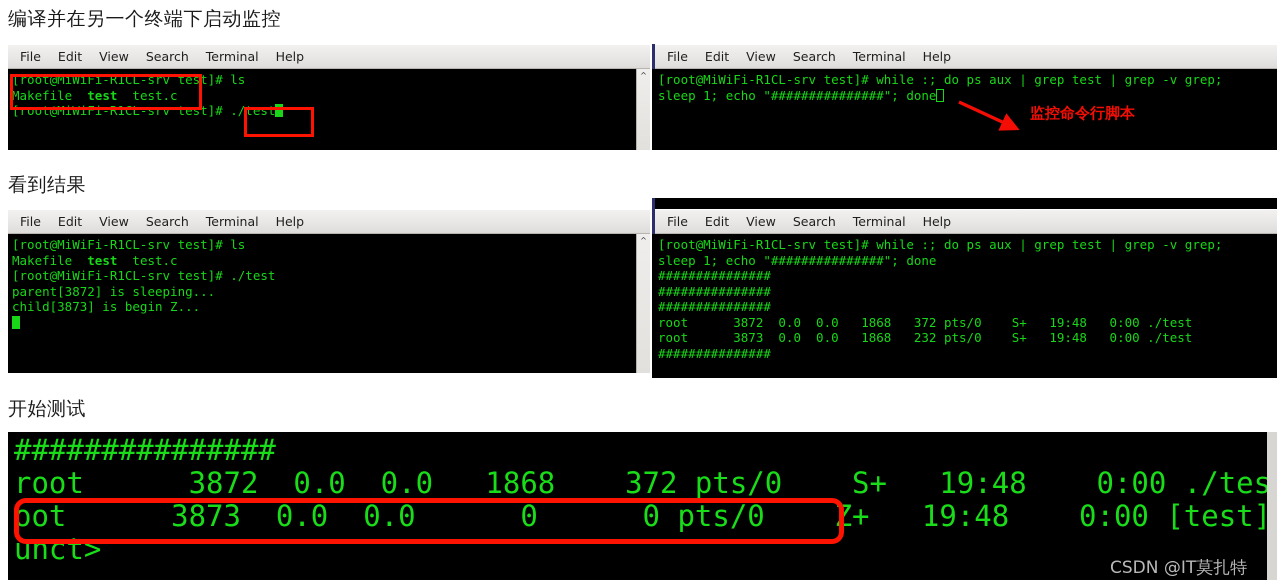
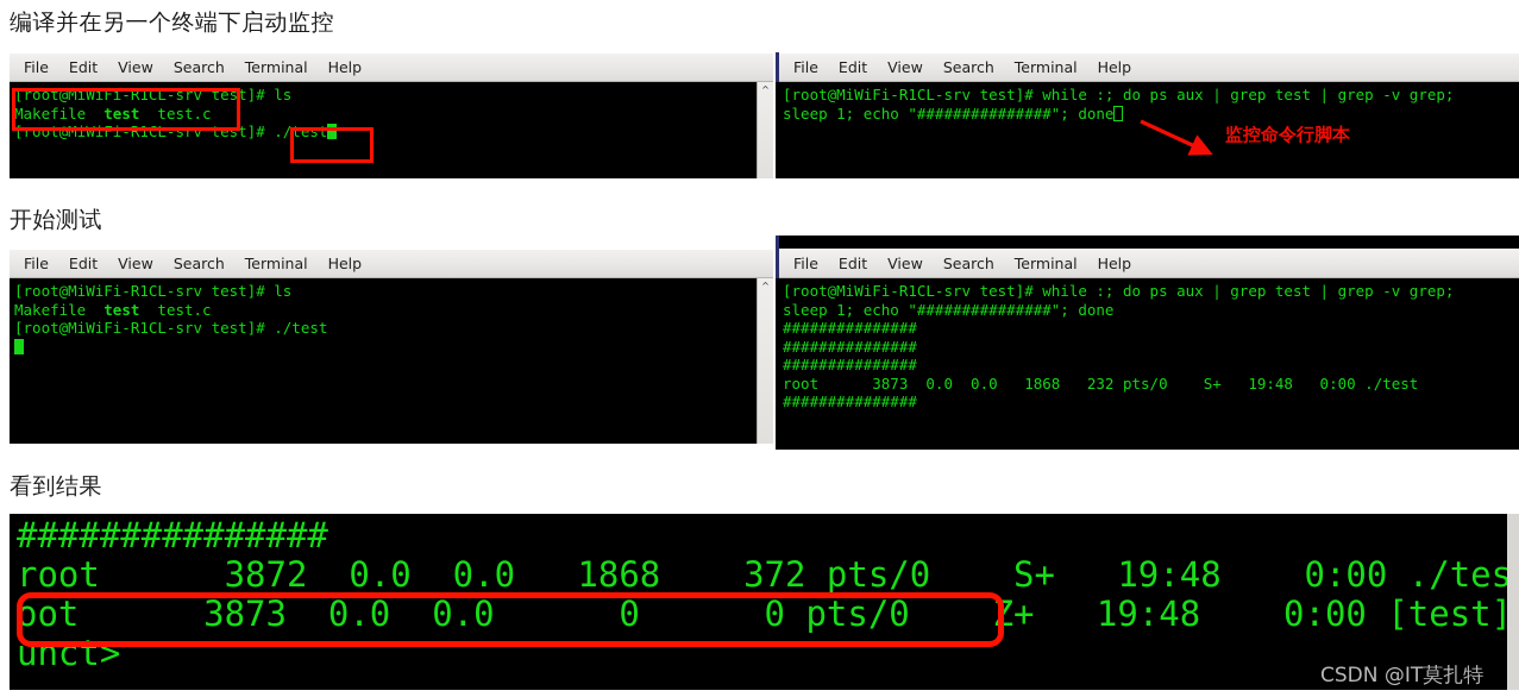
  编译并在另一个终端下启动监控
  File
  Edit
  View
  Search
  Terminal
  Help
  [root@MiWiFi-R1CL-srv test]# ls
  Makefile test test.c
  [root@MiWiFi-R1CL-srv test]# ./test
  ^
  File
  Edit
  View
  Search
  Terminal
  Help
  [root@MiWiFi-R1CL-srv test]# while :; do ps aux | grep test | grep -v grep;
  sleep 1; echo "###############"; done
  监控命令行脚本
- 看到结果
+ 开始测试
  File
  Edit
  View
  Search
  Terminal
  Help
  [root@MiWiFi-R1CL-srv test]# ls
  Makefile test test.c
  [root@MiWiFi-R1CL-srv test]# ./test
- parent[3872] is sleeping...
- child[3873] is begin Z...
  ^
  File
  Edit
  View
  Search
  Terminal
  Help
  [root@MiWiFi-R1CL-srv test]# while :; do ps aux | grep test | grep -v grep;
  sleep 1; echo "###############"; done
  ###############
  ###############
  ###############
- root 3872 0.0 0.0 1868 372 pts/0 S+ 19:48 0:00 ./test
  root 3873 0.0 0.0 1868 232 pts/0 S+ 19:48 0:00 ./test
  ###############
- 开始测试
+ 看到结果
  ###############
  root 3872 0.0 0.0 1868 372 pts/0 S+ 19:48 0:00 ./tes
  oot 3873 0.0 0.0 0 0 pts/0 Z+ 19:48 0:00 [test]
  unct>
  CSDN @IT莫扎特
